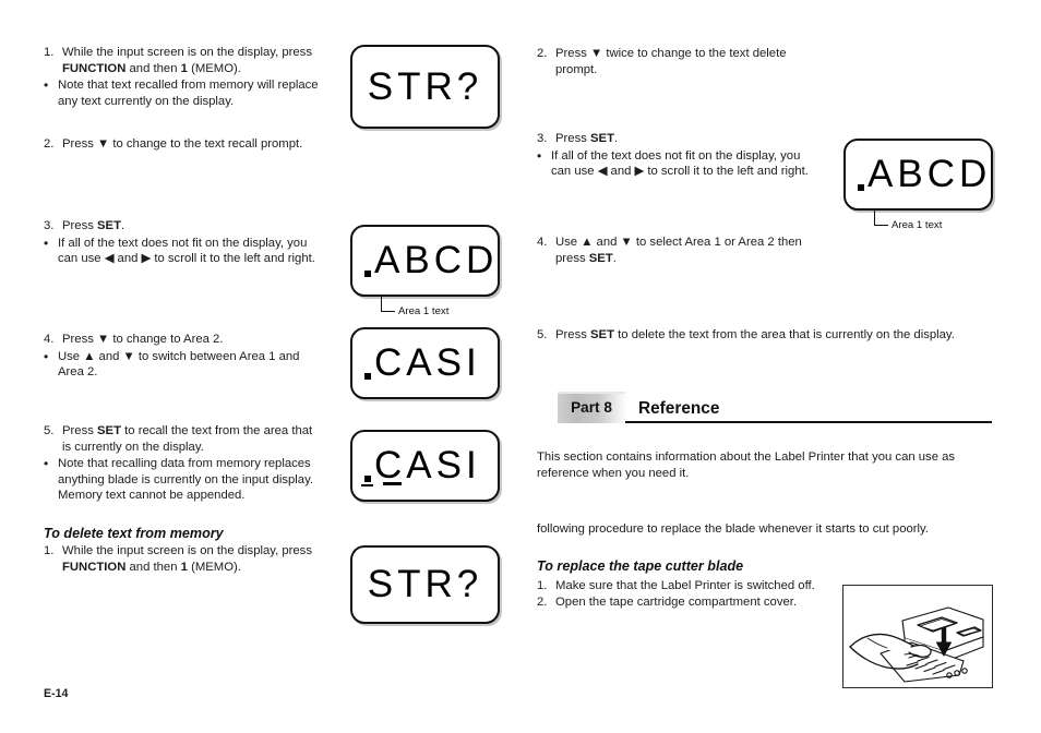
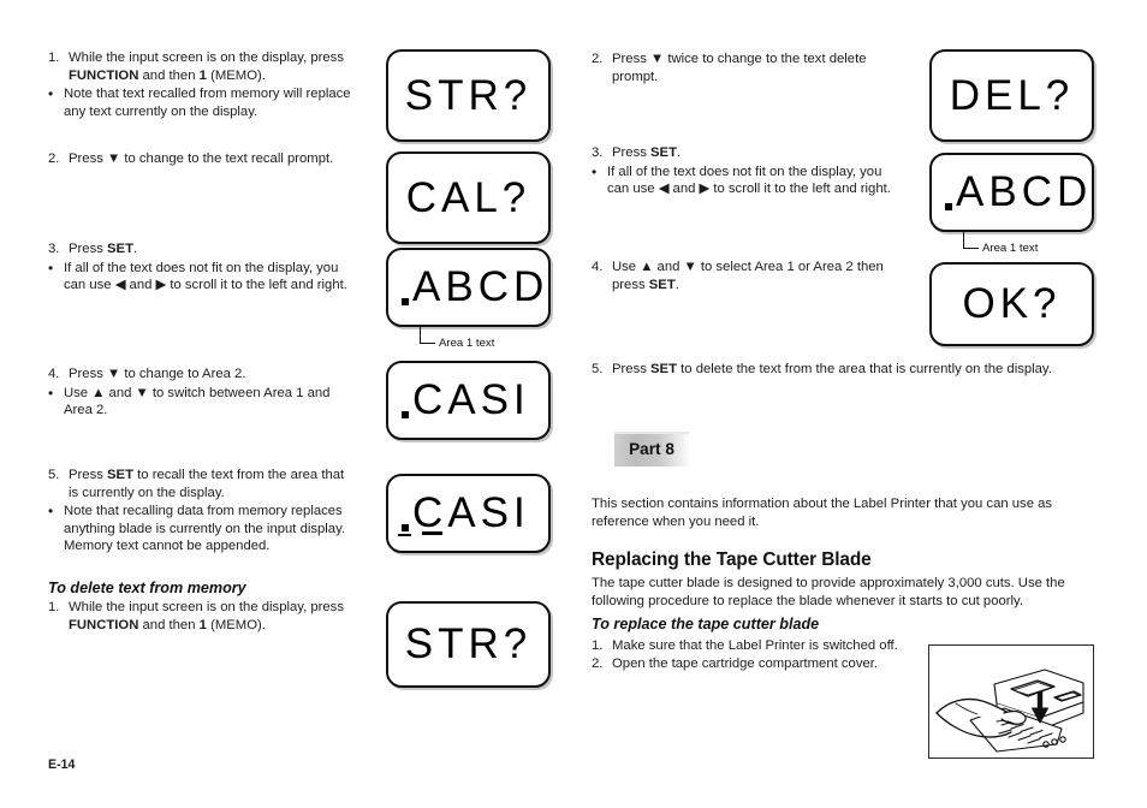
  1.
  While the input screen is on the display, press
  FUNCTION and then 1 (MEMO).
  •
  Note that text recalled from memory will replace
  any text currently on the display.
  2.
  Press ▼ to change to the text recall prompt.
  3.
  Press SET.
  •
  If all of the text does not fit on the display, you
  can use ◀ and ▶ to scroll it to the left and right.
  4.
  Press ▼ to change to Area 2.
  •
  Use ▲ and ▼ to switch between Area 1 and
  Area 2.
  5.
  Press SET to recall the text from the area that
  is currently on the display.
  •
  Note that recalling data from memory replaces
  anything blade is currently on the input display.
  Memory text cannot be appended.
  To delete text from memory
  1.
  While the input screen is on the display, press
  FUNCTION and then 1 (MEMO).
  STR?
+ CAL?
  ABCD
  Area 1 text
  CASI
  CASI
  STR?
  2.
  Press ▼ twice to change to the text delete
  prompt.
  3.
  Press SET.
  •
  If all of the text does not fit on the display, you
  can use ◀ and ▶ to scroll it to the left and right.
  4.
  Use ▲ and ▼ to select Area 1 or Area 2 then
  press SET.
  5.
  Press SET to delete the text from the area that is currently on the display.
+ DEL?
  ABCD
  Area 1 text
+ OK?
  Part 8
- Reference
  This section contains information about the Label Printer that you can use as
  reference when you need it.
+ Replacing the Tape Cutter Blade
+ The tape cutter blade is designed to provide approximately 3,000 cuts. Use the
  following procedure to replace the blade whenever it starts to cut poorly.
  To replace the tape cutter blade
  1.
  Make sure that the Label Printer is switched off.
  2.
  Open the tape cartridge compartment cover.
  E-14
